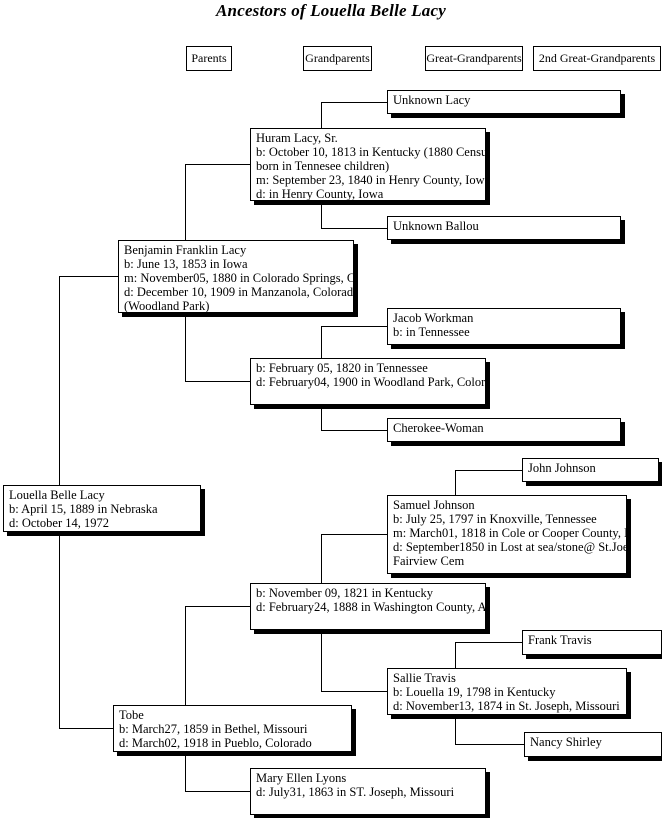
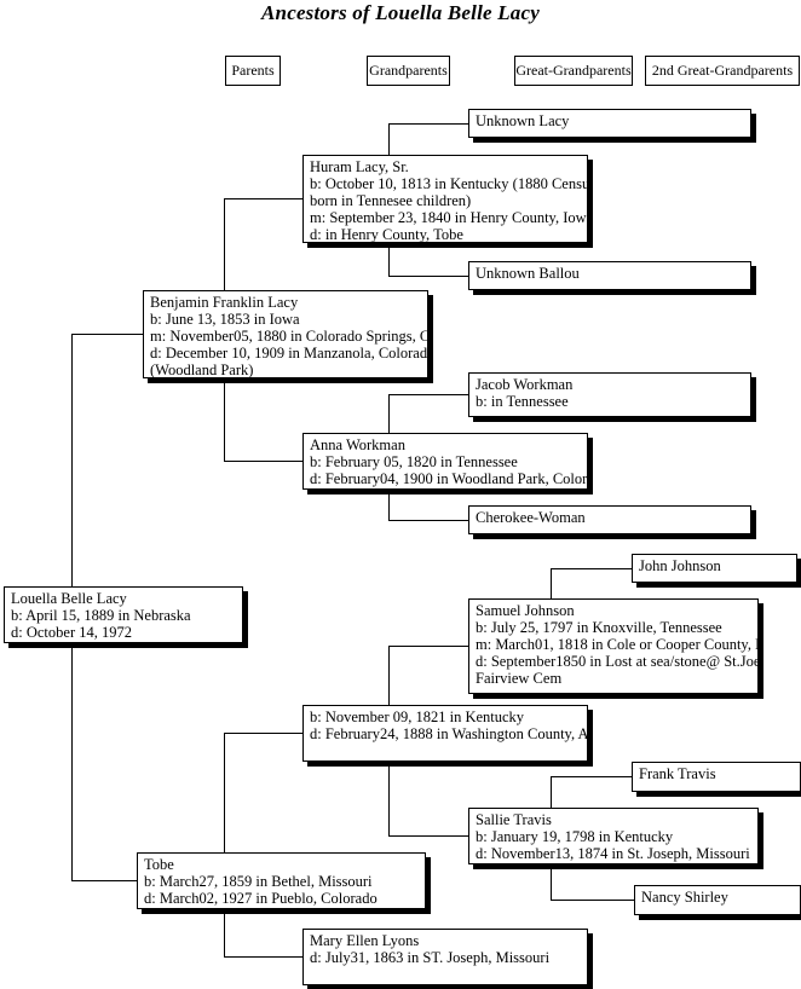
  Ancestors of Louella Belle Lacy
  Parents
  Grandparents
  Great-Grandparents
  2nd Great-Grandparents
  Unknown Lacy
  Huram Lacy, Sr.
  b: October 10, 1813 in Kentucky (1880 Censu
  born in Tennesee children)
  m: September 23, 1840 in Henry County, Iow
- d: in Henry County, Iowa
+ d: in Henry County, Tobe
  Unknown Ballou
  Benjamin Franklin Lacy
  b: June 13, 1853 in Iowa
  m: November05, 1880 in Colorado Springs, C
  d: December 10, 1909 in Manzanola, Colorad
  (Woodland Park)
  Jacob Workman
  b: in Tennessee
+ Anna Workman
  b: February 05, 1820 in Tennessee
  d: February04, 1900 in Woodland Park, Color
  Cherokee-Woman
  John Johnson
  Louella Belle Lacy
  b: April 15, 1889 in Nebraska
  d: October 14, 1972
  Samuel Johnson
  b: July 25, 1797 in Knoxville, Tennessee
  m: March01, 1818 in Cole or Cooper County,
  d: September1850 in Lost at sea/stone@ St.Joe
  Fairview Cem
  b: November 09, 1821 in Kentucky
  d: February24, 1888 in Washington County, A
  Frank Travis
  Sallie Travis
- b: Louella 19, 1798 in Kentucky
+ b: January 19, 1798 in Kentucky
  d: November13, 1874 in St. Joseph, Missouri
  Tobe
  b: March27, 1859 in Bethel, Missouri
- d: March02, 1918 in Pueblo, Colorado
+ d: March02, 1927 in Pueblo, Colorado
  Nancy Shirley
  Mary Ellen Lyons
  d: July31, 1863 in ST. Joseph, Missouri
